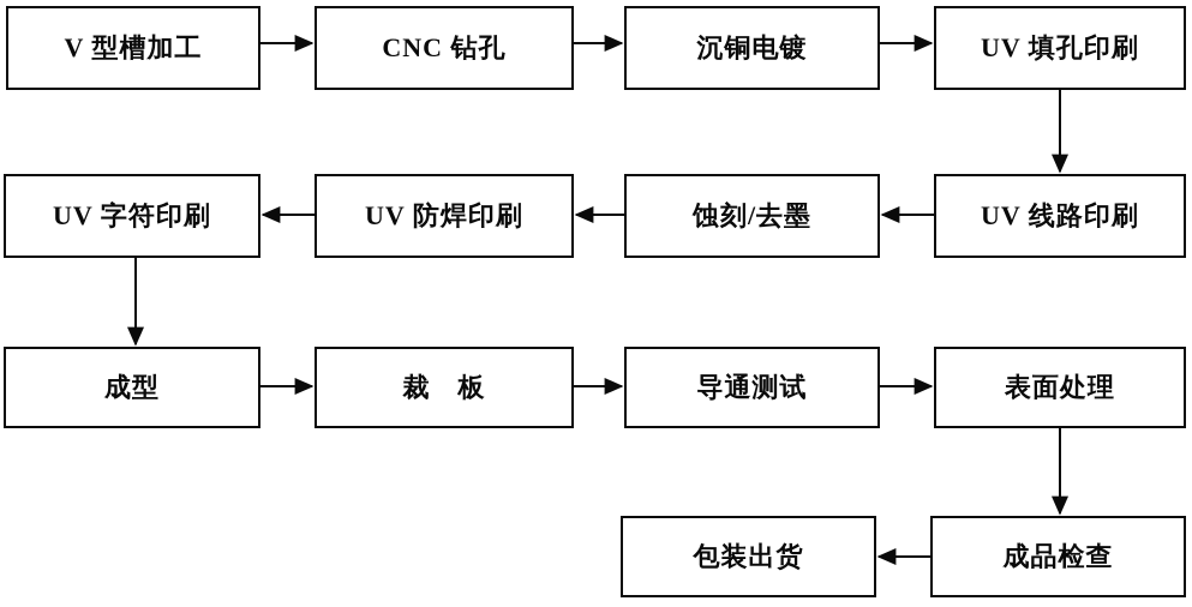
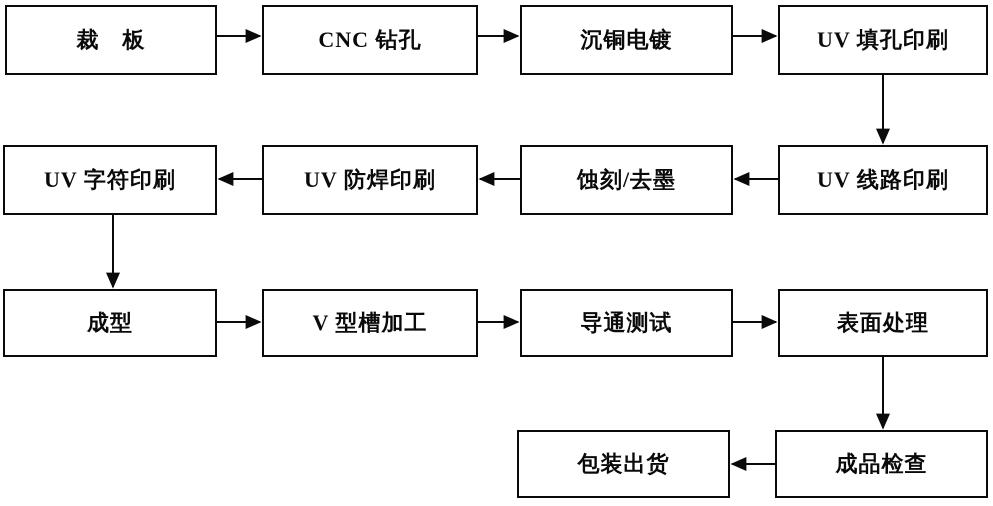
- V 型槽加工
+ 裁 板
  CNC 钻孔
  沉铜电镀
  UV 填孔印刷
  UV 字符印刷
  UV 防焊印刷
  蚀刻/去墨
  UV 线路印刷
  成型
- 裁 板
+ V 型槽加工
  导通测试
  表面处理
  包装出货
  成品检查
